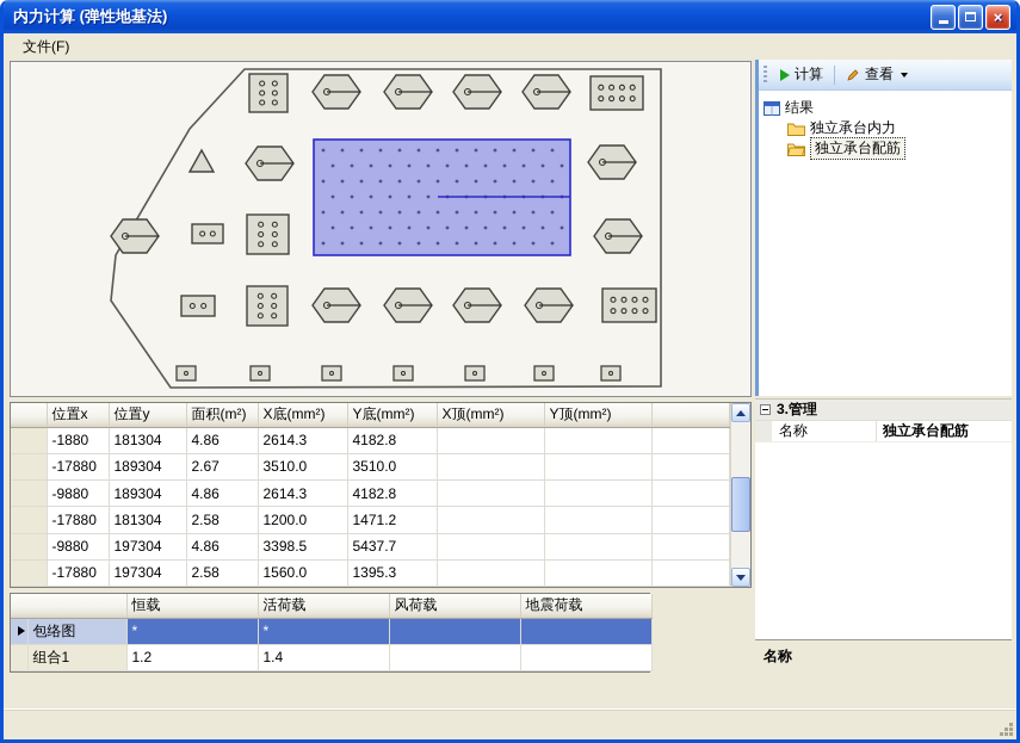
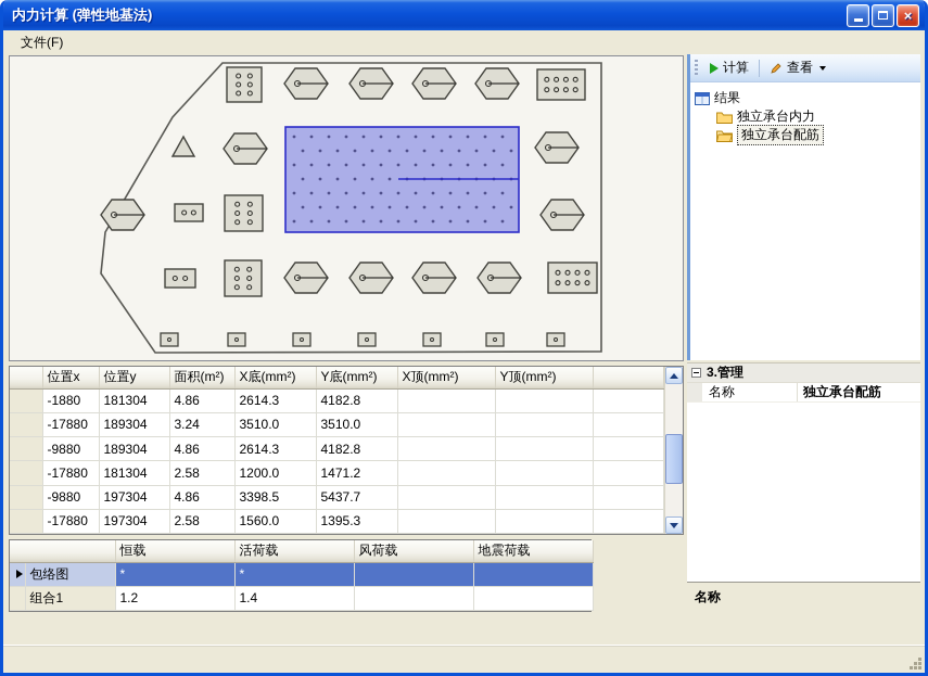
  内力计算 (弹性地基法)
  ×
  文件(F)
  	位置x	位置y	面积(m²)	X底(mm²)	Y底(mm²)	X顶(mm²)	Y顶(mm²)
  	-1880	181304	4.86	2614.3	4182.8
- 	-17880	189304	2.67	3510.0	3510.0
+ 	-17880	189304	3.24	3510.0	3510.0
  	-9880	189304	4.86	2614.3	4182.8
  	-17880	181304	2.58	1200.0	1471.2
  	-9880	197304	4.86	3398.5	5437.7
  	-17880	197304	2.58	1560.0	1395.3
  	恒载	活荷载	风荷载	地震荷载
  	包络图	*	*
  	组合1	1.2	1.4
  计算
  查看
  结果
  独立承台内力
  独立承台配筋
  3.管理
  名称
  独立承台配筋
  名称
